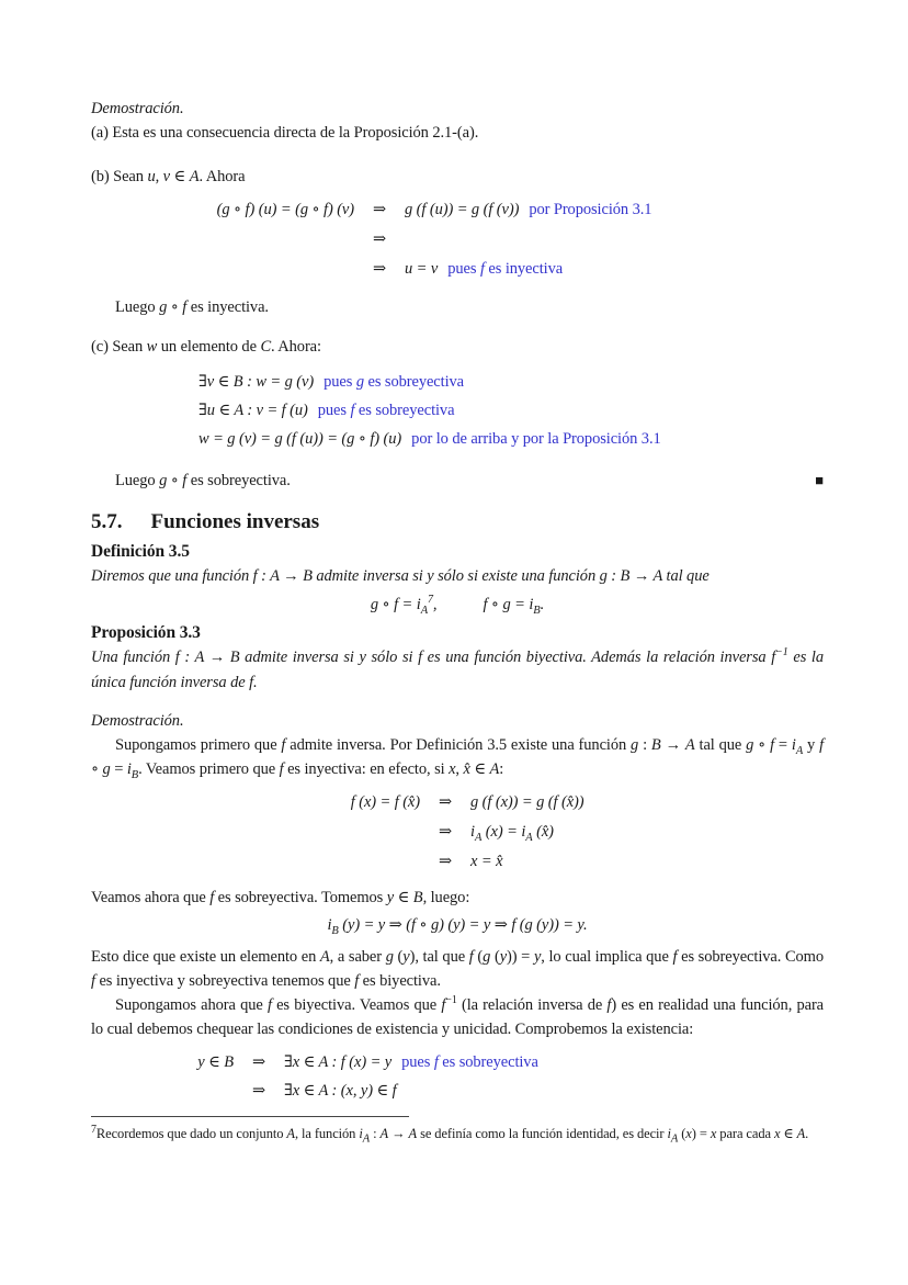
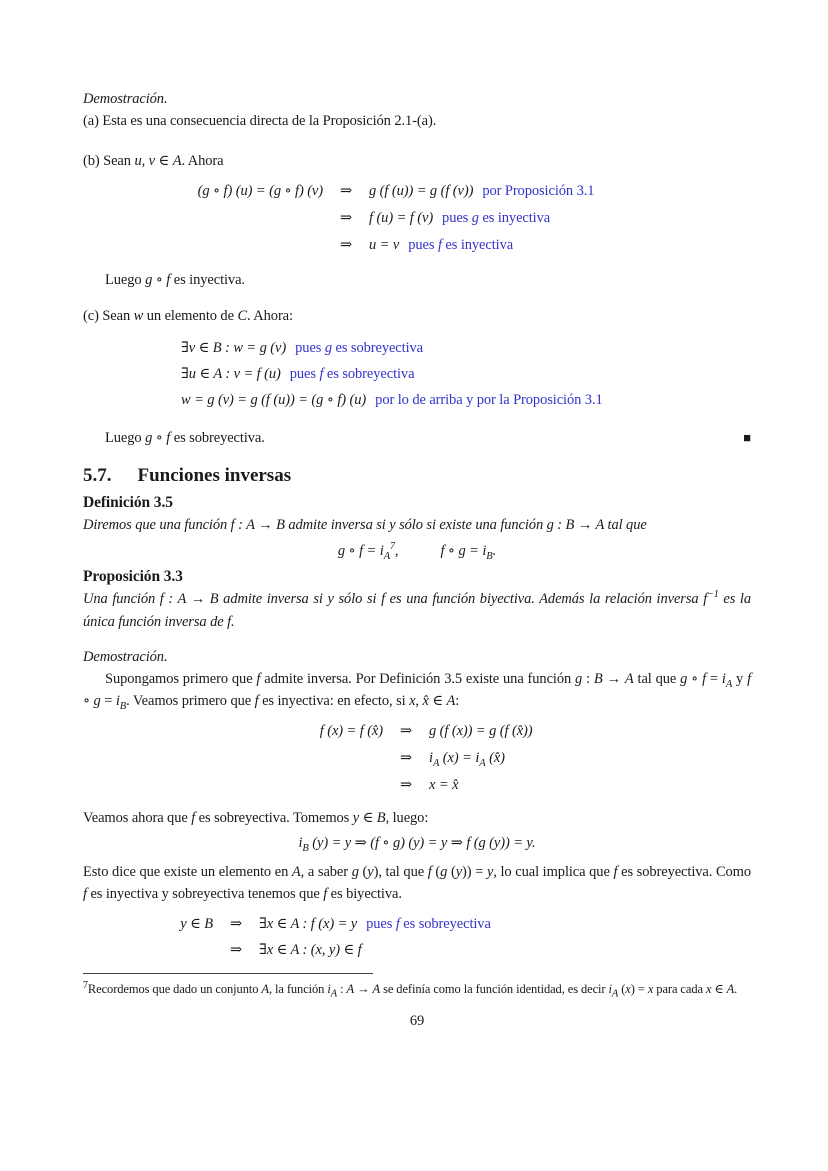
  Demostración.
  (a) Esta es una consecuencia directa de la Proposición 2.1-(a).
  (b) Sean u, v ∈ A. Ahora
  (g ∘ f) (u) = (g ∘ f) (v)
  ⇒
  g (f (u)) = g (f (v)) por Proposición 3.1
  ⇒
+ f (u) = f (v) pues g es inyectiva
  ⇒
  u = v pues f es inyectiva
  Luego g ∘ f es inyectiva.
  (c) Sean w un elemento de C. Ahora:
  ∃v ∈ B : w = g (v) pues g es sobreyectiva
  ∃u ∈ A : v = f (u) pues f es sobreyectiva
  w = g (v) = g (f (u)) = (g ∘ f) (u) por lo de arriba y por la Proposición 3.1
  Luego g ∘ f es sobreyectiva.
  ■
  5.7. Funciones inversas
  Definición 3.5
  Diremos que una función f : A → B admite inversa si y sólo si existe una función g : B → A tal que
  g ∘ f = iA7, f ∘ g = iB.
  Proposición 3.3
  Una función f : A → B admite inversa si y sólo si f es una función biyectiva. Además la relación inversa f−1 es la única función inversa de f.
  Demostración.
  Supongamos primero que f admite inversa. Por Definición 3.5 existe una función g : B → A tal que g ∘ f = iA y f ∘ g = iB. Veamos primero que f es inyectiva: en efecto, si x, x̂ ∈ A:
  f (x) = f (x̂)
  ⇒
  g (f (x)) = g (f (x̂))
  ⇒
  iA (x) = iA (x̂)
  ⇒
  x = x̂
  Veamos ahora que f es sobreyectiva. Tomemos y ∈ B, luego:
  iB (y) = y ⇒ (f ∘ g) (y) = y ⇒ f (g (y)) = y.
  Esto dice que existe un elemento en A, a saber g (y), tal que f (g (y)) = y, lo cual implica que f es sobreyectiva. Como f es inyectiva y sobreyectiva tenemos que f es biyectiva.
- Supongamos ahora que f es biyectiva. Veamos que f−1 (la relación inversa de f) es en realidad una función, para lo cual debemos chequear las condiciones de existencia y unicidad. Comprobemos la existencia:
  y ∈ B
  ⇒
  ∃x ∈ A : f (x) = y pues f es sobreyectiva
  ⇒
  ∃x ∈ A : (x, y) ∈ f
  7Recordemos que dado un conjunto A, la función iA : A → A se definía como la función identidad, es decir iA (x) = x para cada x ∈ A.
+ 69
